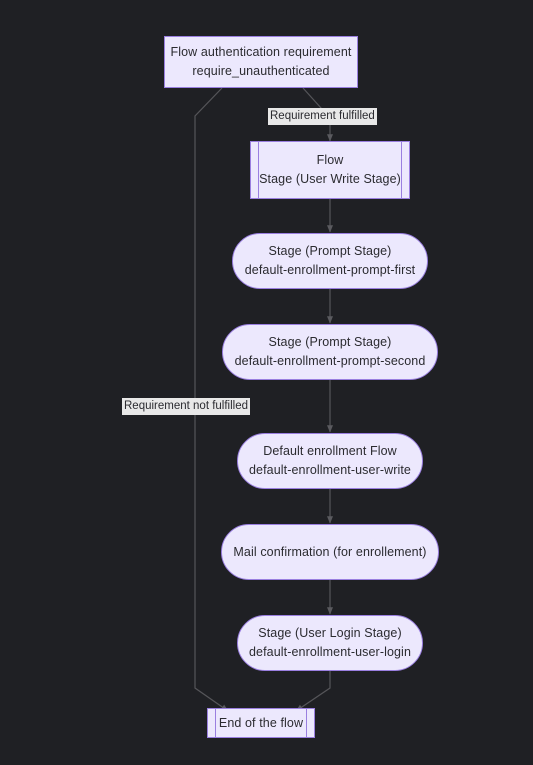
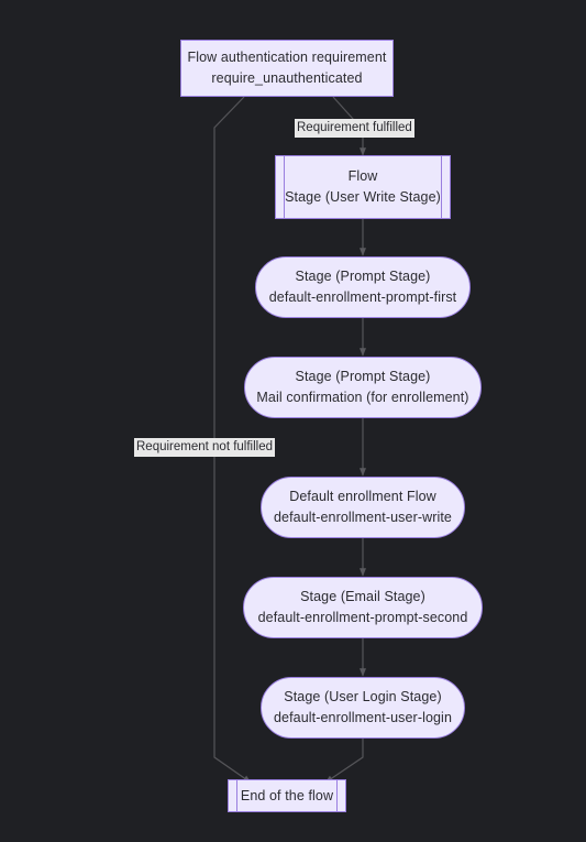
  Flow authentication requirement
  require_unauthenticated
  Flow
  Stage (User Write Stage)
  Stage (Prompt Stage)
  default-enrollment-prompt-first
  Stage (Prompt Stage)
- default-enrollment-prompt-second
+ Mail confirmation (for enrollement)
  Default enrollment Flow
  default-enrollment-user-write
+ Stage (Email Stage)
- Mail confirmation (for enrollement)
+ default-enrollment-prompt-second
  Stage (User Login Stage)
  default-enrollment-user-login
  End of the flow
  Requirement fulfilled
  Requirement not fulfilled
